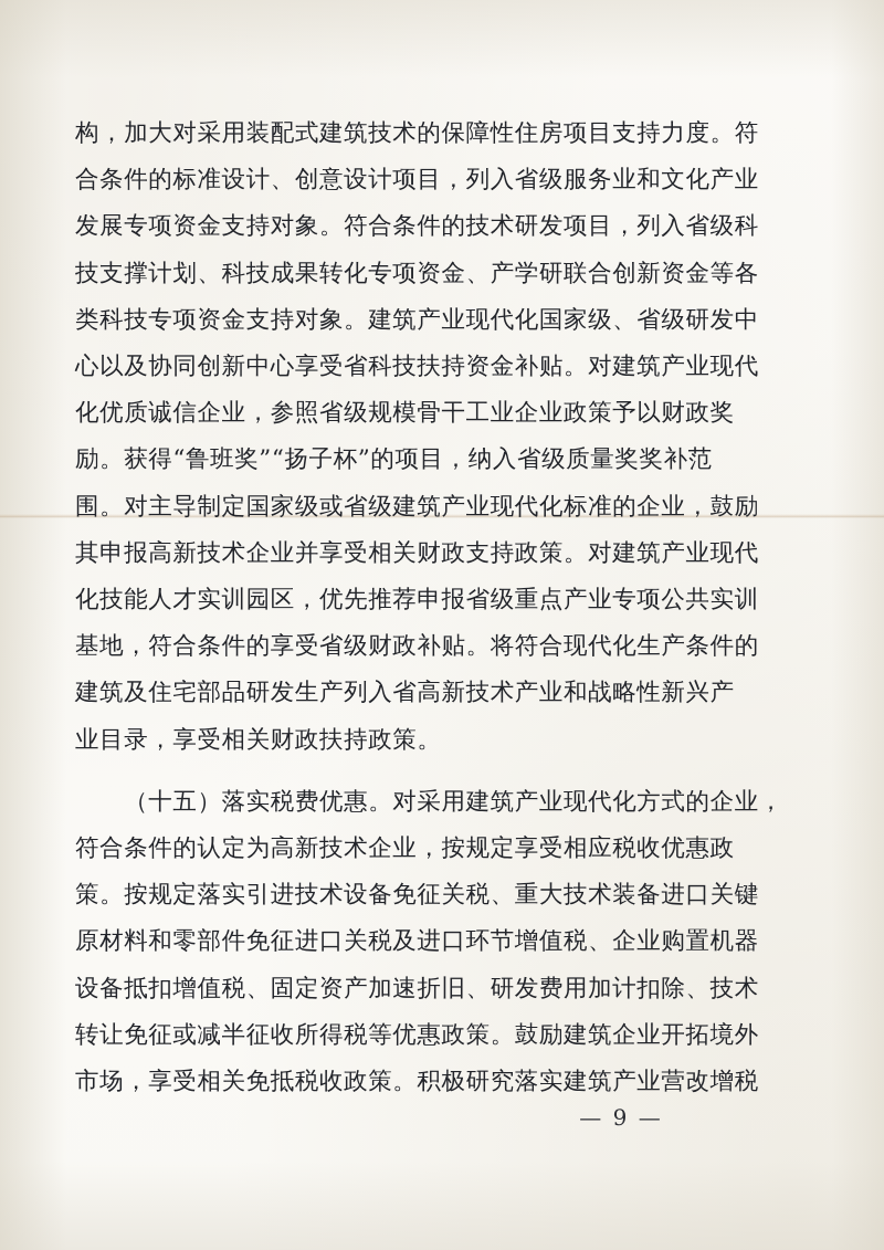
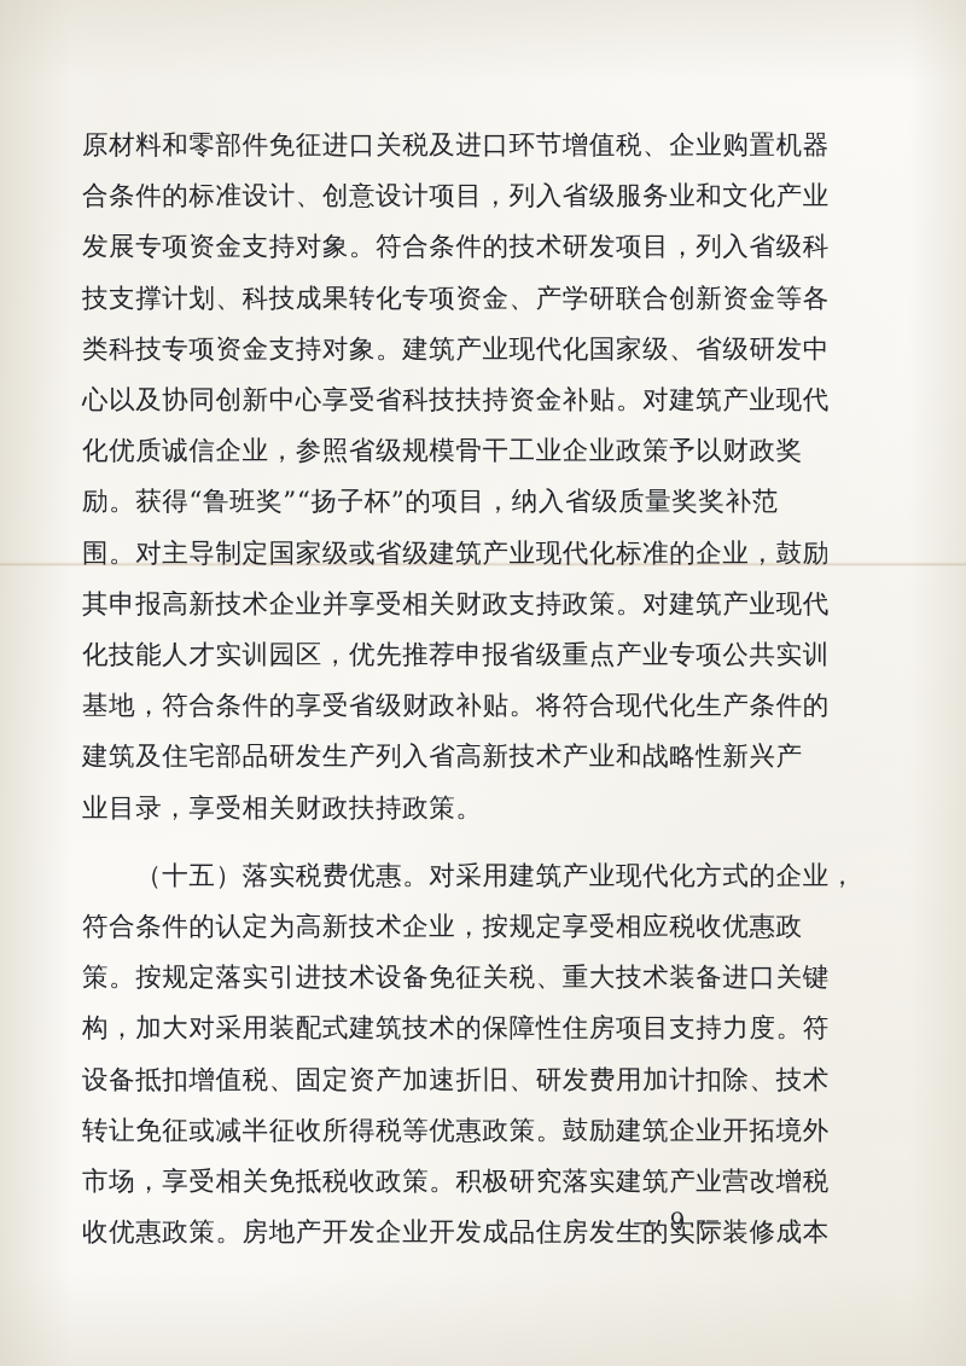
- 构，加大对采用装配式建筑技术的保障性住房项目支持力度。符
+ 原材料和零部件免征进口关税及进口环节增值税、企业购置机器
  合条件的标准设计、创意设计项目，列入省级服务业和文化产业
  发展专项资金支持对象。符合条件的技术研发项目，列入省级科
  技支撑计划、科技成果转化专项资金、产学研联合创新资金等各
  类科技专项资金支持对象。建筑产业现代化国家级、省级研发中
  心以及协同创新中心享受省科技扶持资金补贴。对建筑产业现代
  化优质诚信企业，参照省级规模骨干工业企业政策予以财政奖
  励。获得“鲁班奖”“扬子杯”的项目，纳入省级质量奖奖补范
  围。对主导制定国家级或省级建筑产业现代化标准的企业，鼓励
  其申报高新技术企业并享受相关财政支持政策。对建筑产业现代
  化技能人才实训园区，优先推荐申报省级重点产业专项公共实训
  基地，符合条件的享受省级财政补贴。将符合现代化生产条件的
  建筑及住宅部品研发生产列入省高新技术产业和战略性新兴产
  业目录，享受相关财政扶持政策。
  （十五）落实税费优惠。对采用建筑产业现代化方式的企业，
  符合条件的认定为高新技术企业，按规定享受相应税收优惠政
  策。按规定落实引进技术设备免征关税、重大技术装备进口关键
- 原材料和零部件免征进口关税及进口环节增值税、企业购置机器
+ 构，加大对采用装配式建筑技术的保障性住房项目支持力度。符
  设备抵扣增值税、固定资产加速折旧、研发费用加计扣除、技术
  转让免征或减半征收所得税等优惠政策。鼓励建筑企业开拓境外
  市场，享受相关免抵税收政策。积极研究落实建筑产业营改增税
+ 收优惠政策。房地产开发企业开发成品住房发生的实际装修成本
  — 9 —
